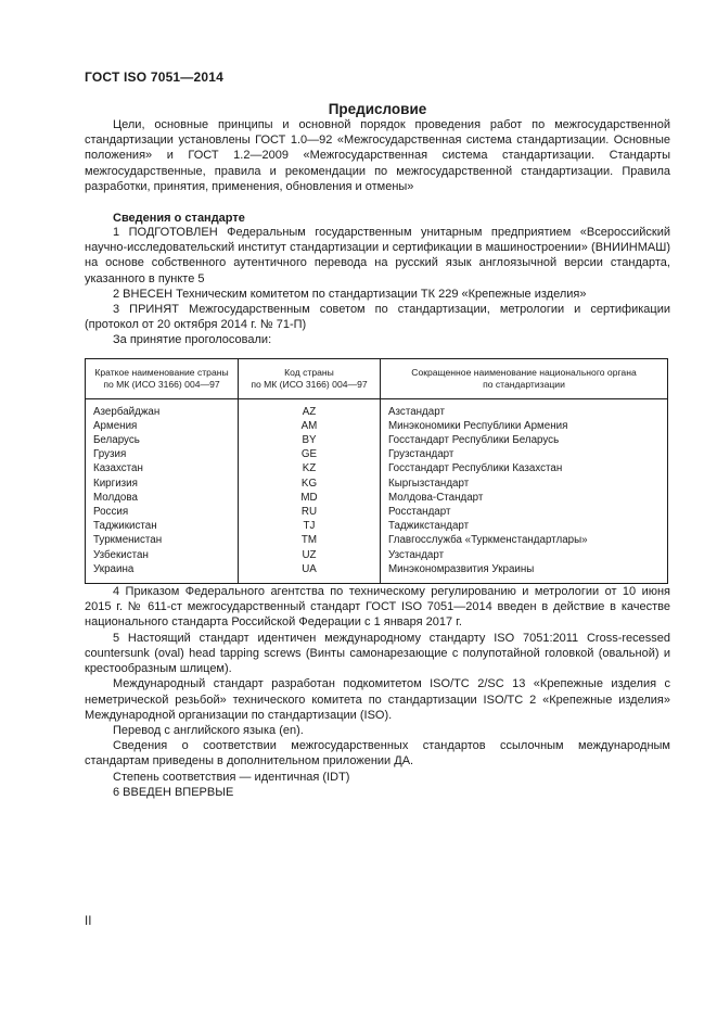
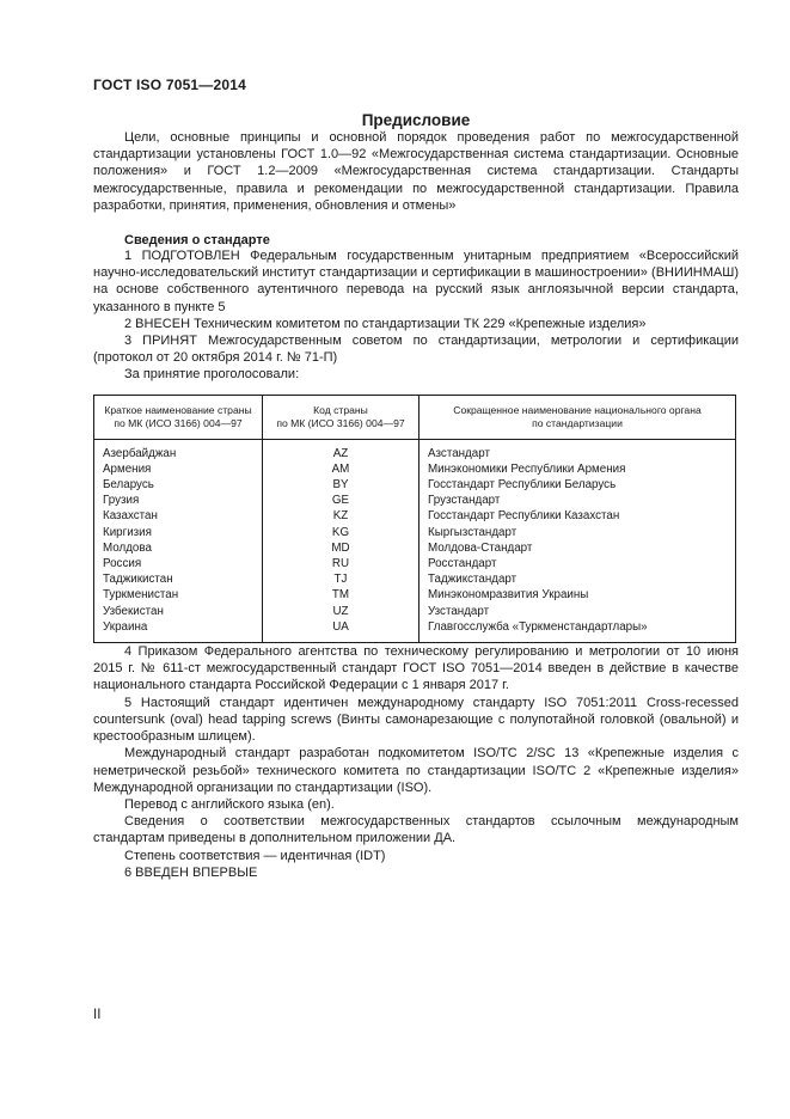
  ГОСТ ISO 7051—2014
  Предисловие
  Цели, основные принципы и основной порядок проведения работ по межгосударственной стандартизации установлены ГОСТ 1.0—92 «Межгосударственная система стандартизации. Основные положения» и ГОСТ 1.2—2009 «Межгосударственная система стандартизации. Стандарты межгосударственные, правила и рекомендации по межгосударственной стандартизации. Правила разработки, принятия, применения, обновления и отмены»
  Сведения о стандарте
  1 ПОДГОТОВЛЕН Федеральным государственным унитарным предприятием «Всероссийский научно-исследовательский институт стандартизации и сертификации в машиностроении» (ВНИИНМАШ) на основе собственного аутентичного перевода на русский язык англоязычной версии стандарта, указанного в пункте 5
  2 ВНЕСЕН Техническим комитетом по стандартизации ТК 229 «Крепежные изделия»
  3 ПРИНЯТ Межгосударственным советом по стандартизации, метрологии и сертификации (протокол от 20 октября 2014 г. № 71-П)
  За принятие проголосовали:
  Краткое наименование страны по МК (ИСО 3166) 004—97	Код страны по МК (ИСО 3166) 004—97	Сокращенное наименование национального органа по стандартизации
  Азербайджан	AZ	Азстандарт
  Армения	AM	Минэкономики Республики Армения
  Беларусь	BY	Госстандарт Республики Беларусь
  Грузия	GE	Грузстандарт
  Казахстан	KZ	Госстандарт Республики Казахстан
  Киргизия	KG	Кыргызстандарт
  Молдова	MD	Молдова-Стандарт
  Россия	RU	Росстандарт
  Таджикистан	TJ	Таджикстандарт
- Туркменистан	TM	Главгосслужба «Туркменстандартлары»
+ Туркменистан	TM	Минэкономразвития Украины
  Узбекистан	UZ	Узстандарт
- Украина	UA	Минэкономразвития Украины
+ Украина	UA	Главгосслужба «Туркменстандартлары»
  4 Приказом Федерального агентства по техническому регулированию и метрологии от 10 июня 2015 г. № 611-ст межгосударственный стандарт ГОСТ ISO 7051—2014 введен в действие в качестве национального стандарта Российской Федерации с 1 января 2017 г.
  5 Настоящий стандарт идентичен международному стандарту ISO 7051:2011 Cross-recessed countersunk (oval) head tapping screws (Винты самонарезающие с полупотайной головкой (овальной) и крестообразным шлицем).
  Международный стандарт разработан подкомитетом ISO/ТС 2/SC 13 «Крепежные изделия с неметрической резьбой» технического комитета по стандартизации ISO/ТС 2 «Крепежные изделия» Международной организации по стандартизации (ISO).
  Перевод с английского языка (en).
  Сведения о соответствии межгосударственных стандартов ссылочным международным стандартам приведены в дополнительном приложении ДА.
  Степень соответствия — идентичная (IDT)
  6 ВВЕДЕН ВПЕРВЫЕ
  II
